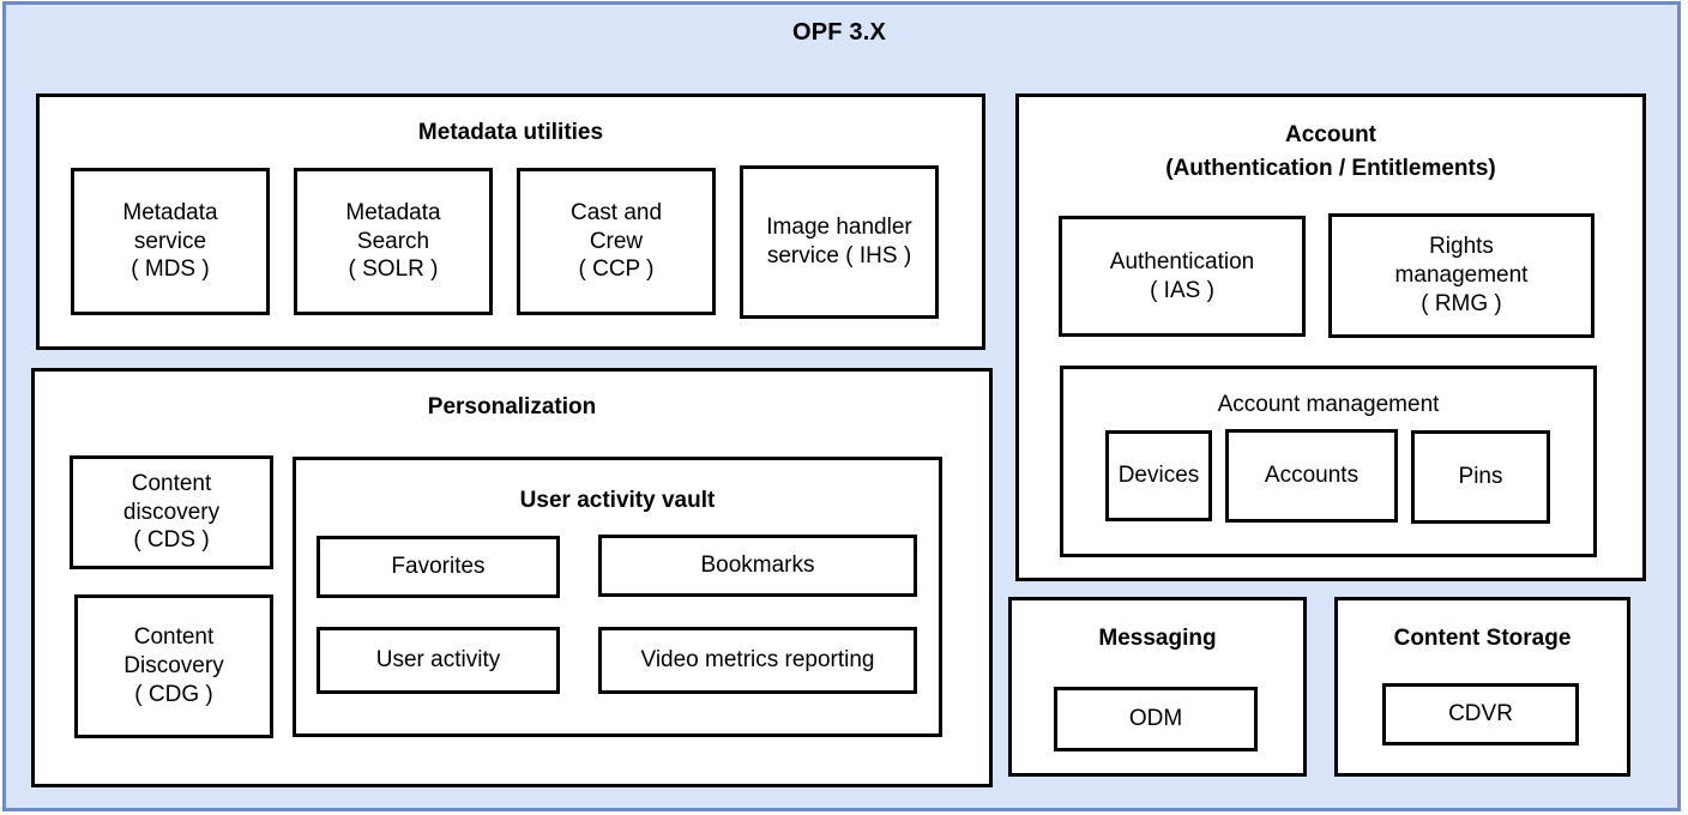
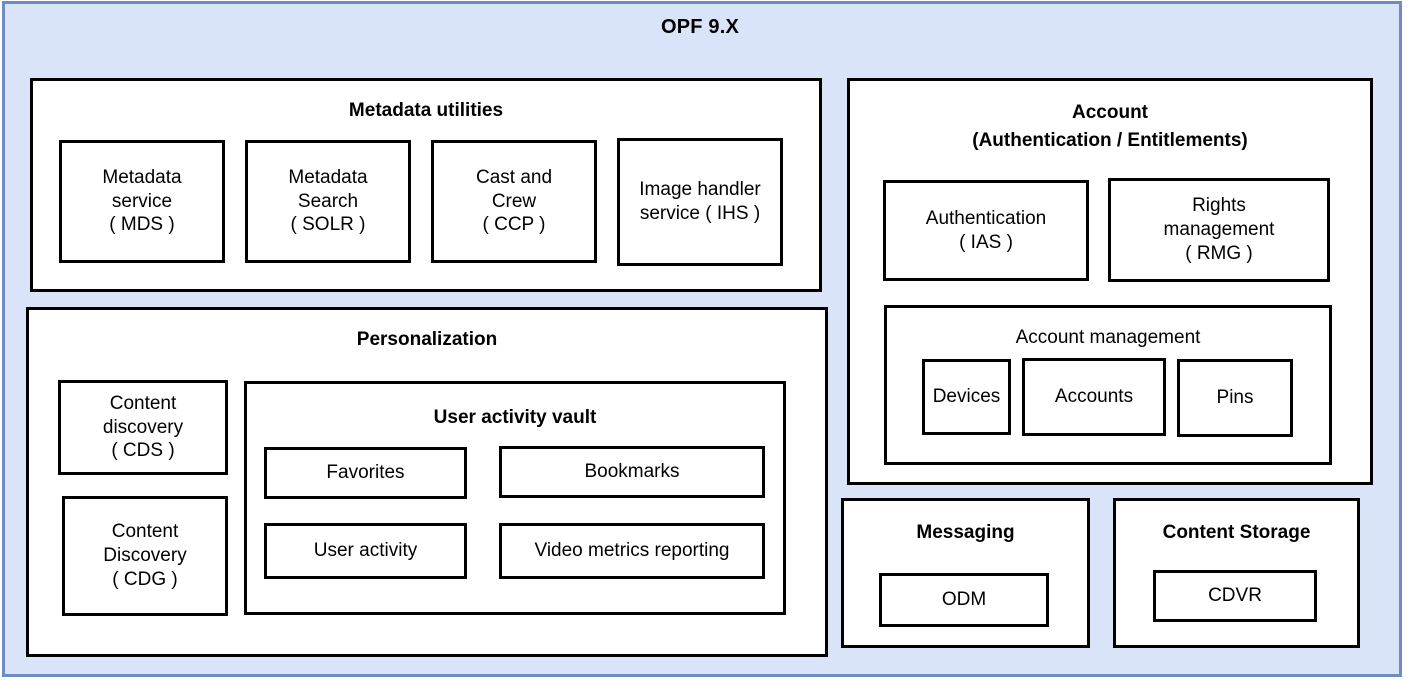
- OPF 3.X
+ OPF 9.X
  Metadata utilities
  Metadata
  service
  ( MDS )
  Metadata
  Search
  ( SOLR )
  Cast and
  Crew
  ( CCP )
  Image handler
  service ( IHS )
  Personalization
  Content
  discovery
  ( CDS )
  Content
  Discovery
  ( CDG )
  User activity vault
  Favorites
  Bookmarks
  User activity
  Video metrics reporting
  Account
  (Authentication / Entitlements)
  Authentication
  ( IAS )
  Rights
  management
  ( RMG )
  Account management
  Devices
  Accounts
  Pins
  Messaging
  ODM
  Content Storage
  CDVR
